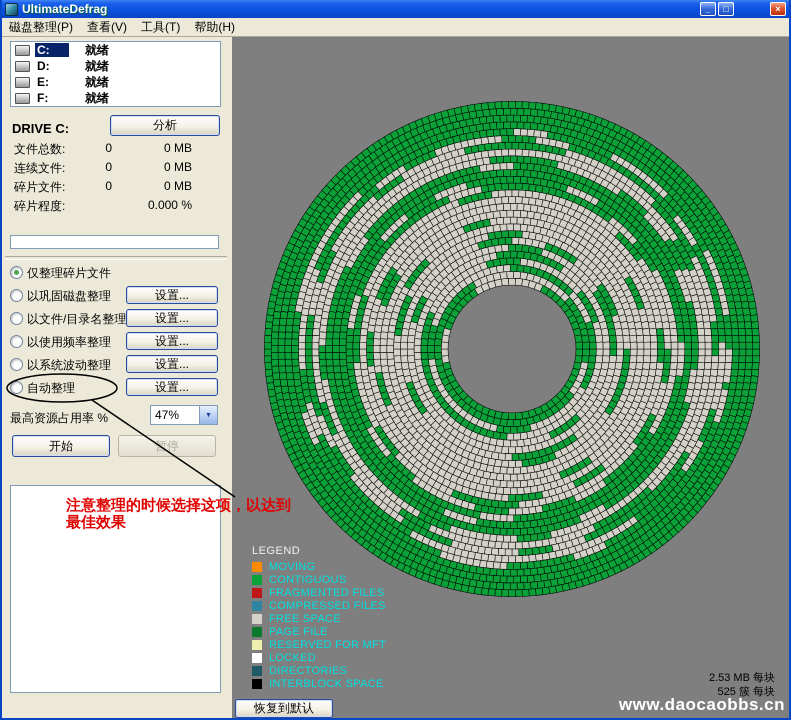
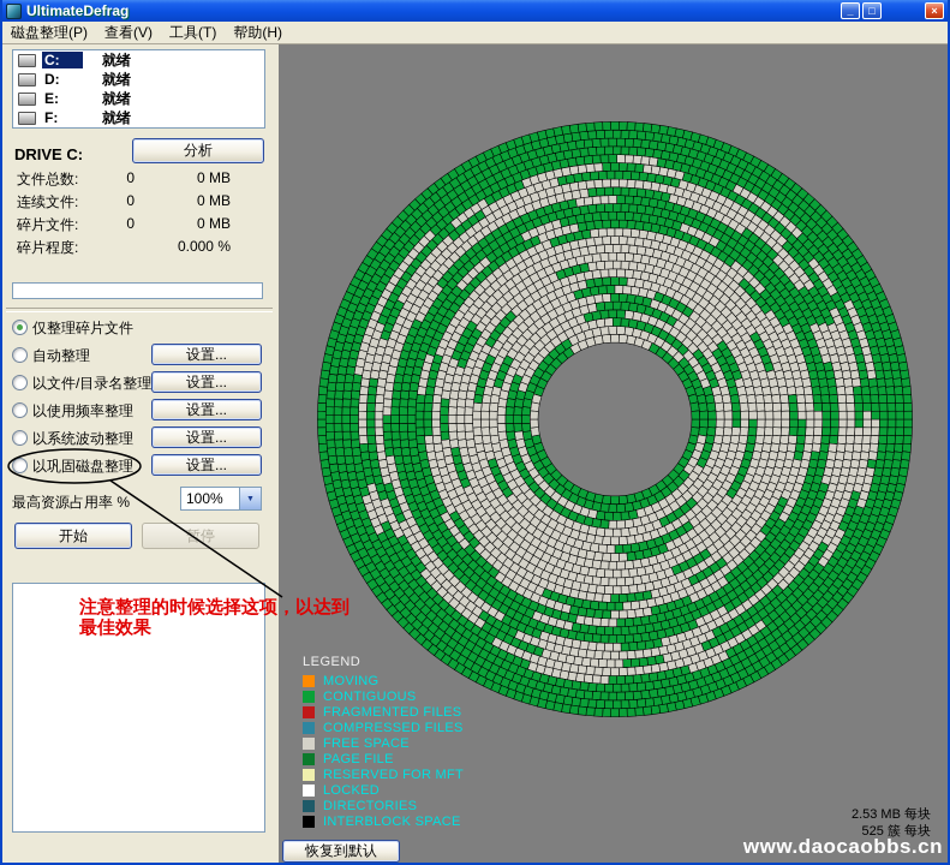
  UltimateDefrag
  _
  □
  ×
  磁盘整理(P)
  查看(V)
  工具(T)
  帮助(H)
  C:
  就绪
  D:
  就绪
  E:
  就绪
  F:
  就绪
  DRIVE C:
  分析
  文件总数:
  0
  0 MB
  连续文件:
  0
  0 MB
  碎片文件:
  0
  0 MB
  碎片程度:
  0.000 %
  仅整理碎片文件
- 以巩固磁盘整理
+ 自动整理
  设置...
  以文件/目录名整理
  设置...
  以使用频率整理
  设置...
  以系统波动整理
  设置...
- 自动整理
+ 以巩固磁盘整理
  设置...
  最高资源占用率 %
- 47%
+ 100%
  开始
  暂停
  LEGEND
  MOVING
  CONTIGUOUS
  FRAGMENTED FILES
  COMPRESSED FILES
  FREE SPACE
  PAGE FILE
  RESERVED FOR MFT
  LOCKED
  DIRECTORIES
  INTERBLOCK SPACE
  2.53 MB 每块
  525 簇 每块
  www.daocaobbs.cn
  恢复到默认
  注意整理的时候选择这项，以达到
  最佳效果
